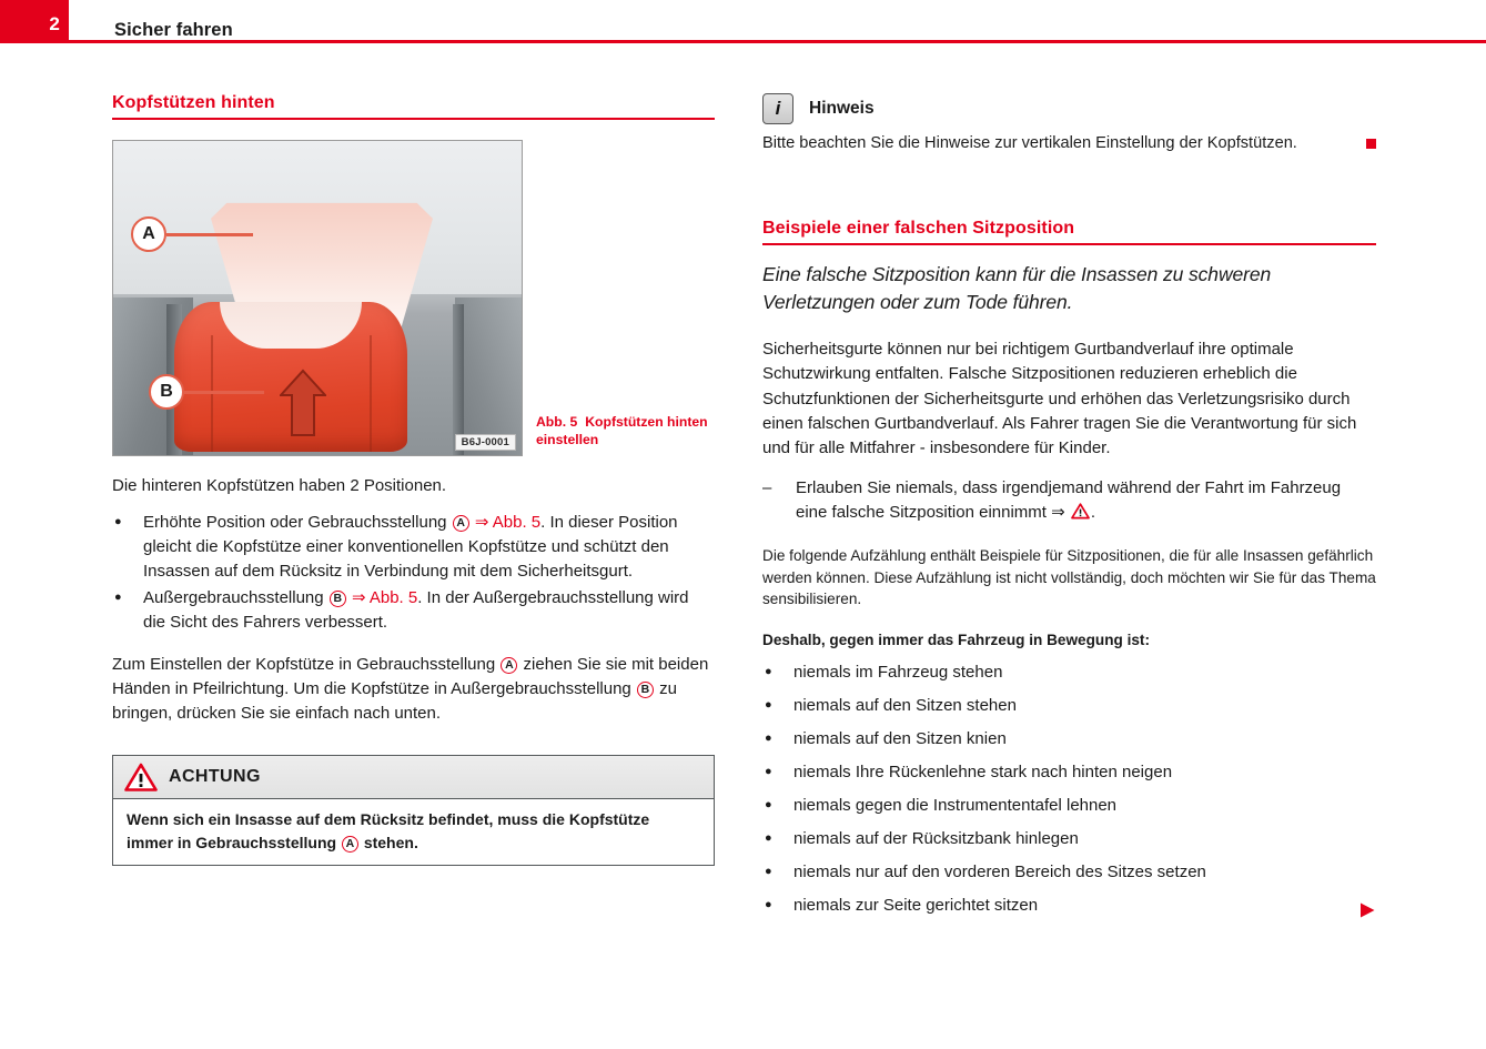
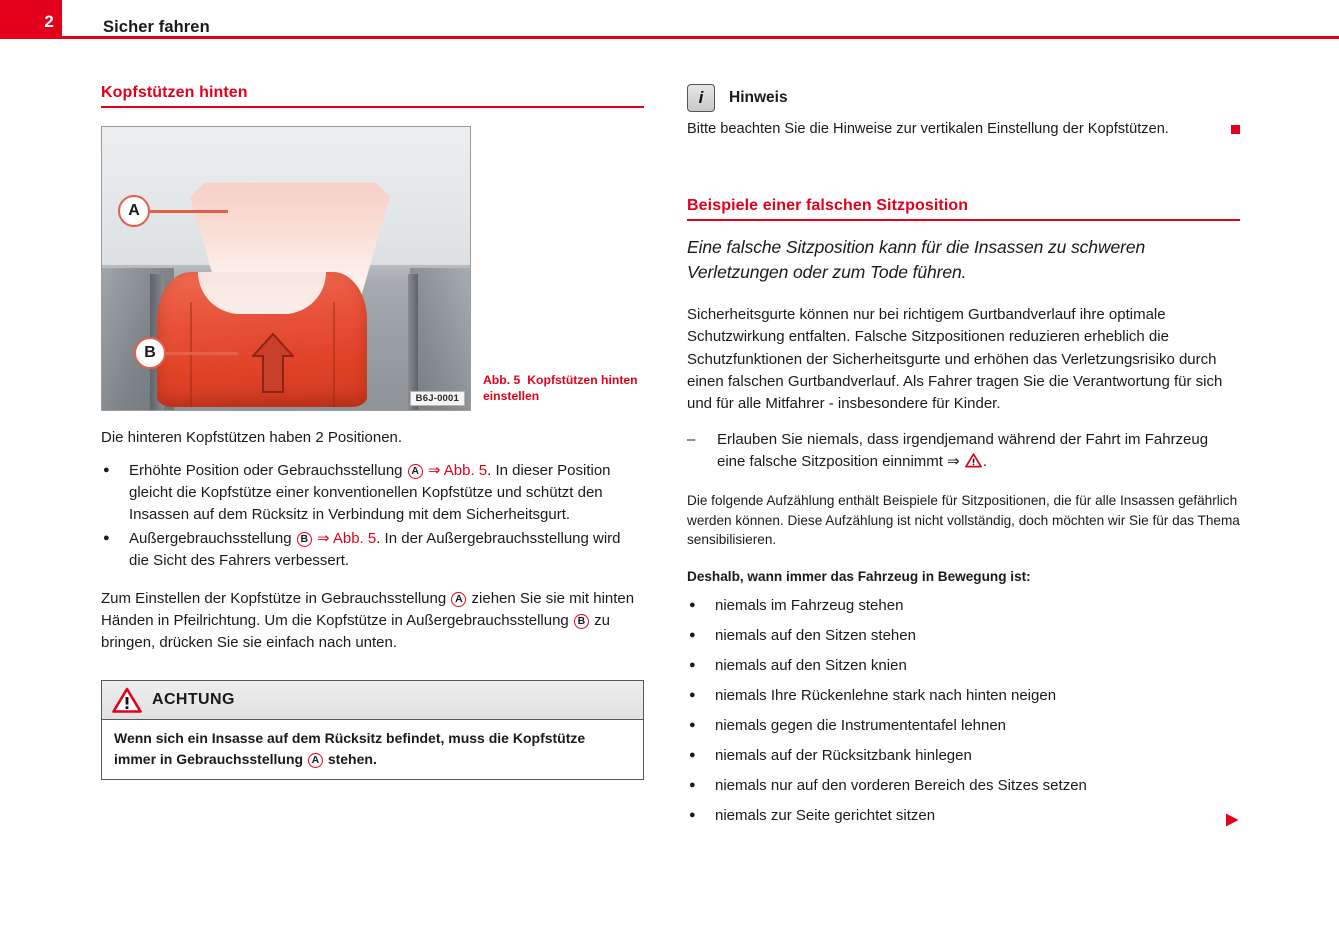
  2
  Sicher fahren
  Kopfstützen hinten
  A
  B
  B6J-0001
  Abb. 5 Kopfstützen hinten einstellen
  Die hinteren Kopfstützen haben 2 Positionen.
  ●
  Erhöhte Position oder Gebrauchsstellung A ⇒ Abb. 5. In dieser Position gleicht die Kopfstütze einer konventionellen Kopfstütze und schützt den Insassen auf dem Rücksitz in Verbindung mit dem Sicherheitsgurt.
  ●
  Außergebrauchsstellung B ⇒ Abb. 5. In der Außergebrauchsstellung wird die Sicht des Fahrers verbessert.
- Zum Einstellen der Kopfstütze in Gebrauchsstellung A ziehen Sie sie mit beiden Händen in Pfeilrichtung. Um die Kopfstütze in Außergebrauchsstellung B zu bringen, drücken Sie sie einfach nach unten.
+ Zum Einstellen der Kopfstütze in Gebrauchsstellung A ziehen Sie sie mit hinten Händen in Pfeilrichtung. Um die Kopfstütze in Außergebrauchsstellung B zu bringen, drücken Sie sie einfach nach unten.
  ACHTUNG
  Wenn sich ein Insasse auf dem Rücksitz befindet, muss die Kopfstütze immer in Gebrauchsstellung A stehen.
  i
  Hinweis
  Bitte beachten Sie die Hinweise zur vertikalen Einstellung der Kopfstützen.
  Beispiele einer falschen Sitzposition
  Eine falsche Sitzposition kann für die Insassen zu schweren Verletzungen oder zum Tode führen.
  Sicherheitsgurte können nur bei richtigem Gurtbandverlauf ihre optimale Schutzwirkung entfalten. Falsche Sitzpositionen reduzieren erheblich die Schutzfunktionen der Sicherheitsgurte und erhöhen das Verletzungsrisiko durch einen falschen Gurtbandverlauf. Als Fahrer tragen Sie die Verantwortung für sich und für alle Mitfahrer - insbesondere für Kinder.
  –
  Erlauben Sie niemals, dass irgendjemand während der Fahrt im Fahrzeug eine falsche Sitzposition einnimmt ⇒ .
  Die folgende Aufzählung enthält Beispiele für Sitzpositionen, die für alle Insassen gefährlich werden können. Diese Aufzählung ist nicht vollständig, doch möchten wir Sie für das Thema sensibilisieren.
- Deshalb, gegen immer das Fahrzeug in Bewegung ist:
+ Deshalb, wann immer das Fahrzeug in Bewegung ist:
  ●
  niemals im Fahrzeug stehen
  ●
  niemals auf den Sitzen stehen
  ●
  niemals auf den Sitzen knien
  ●
  niemals Ihre Rückenlehne stark nach hinten neigen
  ●
  niemals gegen die Instrumententafel lehnen
  ●
  niemals auf der Rücksitzbank hinlegen
  ●
  niemals nur auf den vorderen Bereich des Sitzes setzen
  ●
  niemals zur Seite gerichtet sitzen
